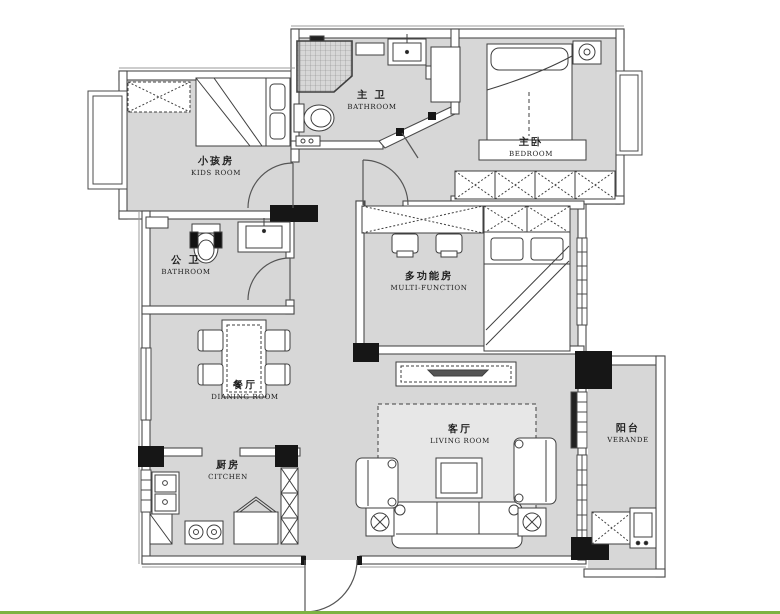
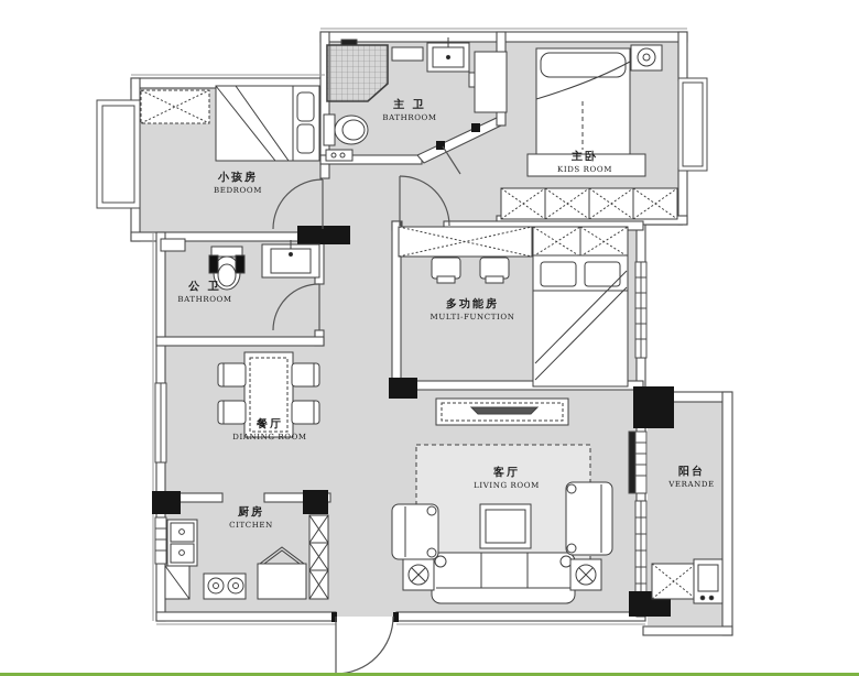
  小孩房
- KIDS ROOM
+ BEDROOM
  主 卫
  BATHROOM
  主卧
- BEDROOM
+ KIDS ROOM
  公 卫
  BATHROOM
  多功能房
  MULTI-FUNCTION
  餐厅
  DIANING ROOM
  厨房
  CITCHEN
  客厅
  LIVING ROOM
  阳台
  VERANDE
